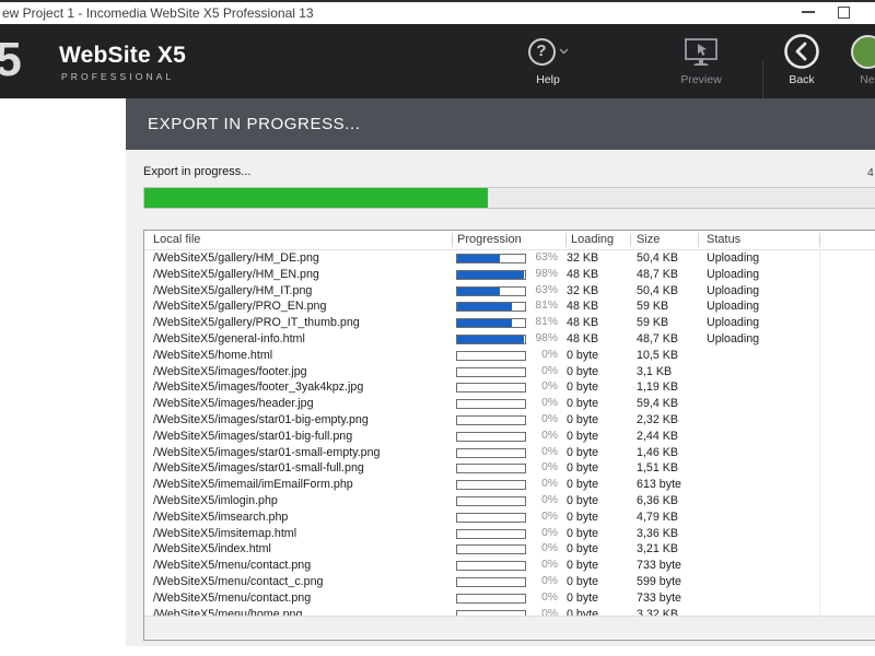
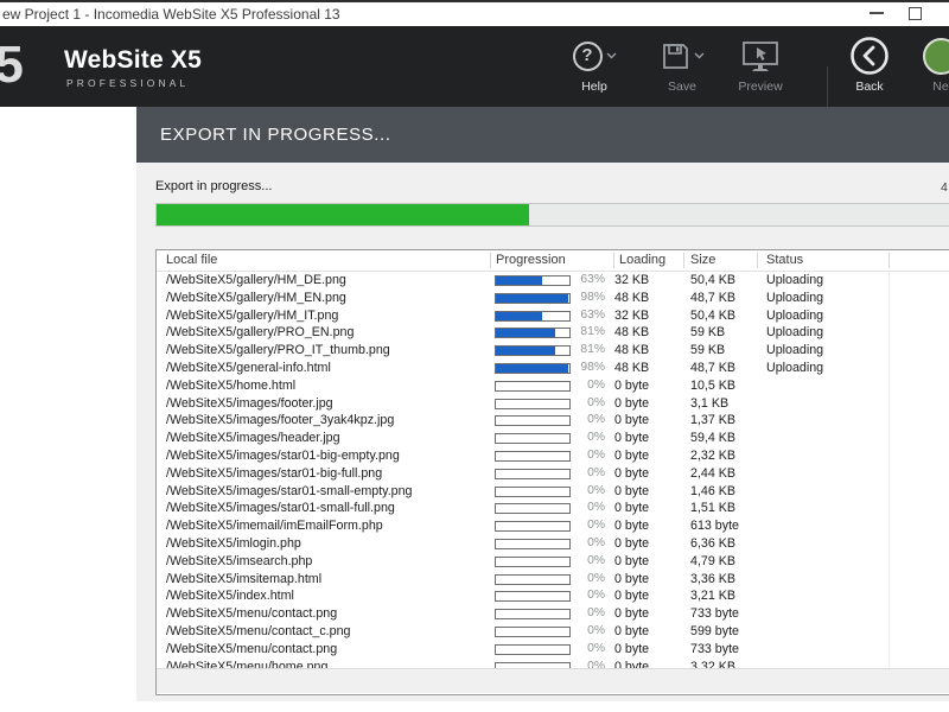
  ew Project 1 - Incomedia WebSite X5 Professional 13
  WebSite X5
  PROFESSIONAL
  ?
  Help
+ Save
  Preview
  Back
  Ne
  EXPORT IN PROGRESS...
  Export in progress...
  4
  Local file
  Progression
  Loading
  Size
  Status
  /WebSiteX5/gallery/HM_DE.png
  63%
  32 KB
  50,4 KB
  Uploading
  /WebSiteX5/gallery/HM_EN.png
  98%
  48 KB
  48,7 KB
  Uploading
  /WebSiteX5/gallery/HM_IT.png
  63%
  32 KB
  50,4 KB
  Uploading
  /WebSiteX5/gallery/PRO_EN.png
  81%
  48 KB
  59 KB
  Uploading
  /WebSiteX5/gallery/PRO_IT_thumb.png
  81%
  48 KB
  59 KB
  Uploading
  /WebSiteX5/general-info.html
  98%
  48 KB
  48,7 KB
  Uploading
  /WebSiteX5/home.html
  0%
  0 byte
  10,5 KB
  /WebSiteX5/images/footer.jpg
  0%
  0 byte
  3,1 KB
  /WebSiteX5/images/footer_3yak4kpz.jpg
  0%
  0 byte
- 1,19 KB
+ 1,37 KB
  /WebSiteX5/images/header.jpg
  0%
  0 byte
  59,4 KB
  /WebSiteX5/images/star01-big-empty.png
  0%
  0 byte
  2,32 KB
  /WebSiteX5/images/star01-big-full.png
  0%
  0 byte
  2,44 KB
  /WebSiteX5/images/star01-small-empty.png
  0%
  0 byte
  1,46 KB
  /WebSiteX5/images/star01-small-full.png
  0%
  0 byte
  1,51 KB
  /WebSiteX5/imemail/imEmailForm.php
  0%
  0 byte
  613 byte
  /WebSiteX5/imlogin.php
  0%
  0 byte
  6,36 KB
  /WebSiteX5/imsearch.php
  0%
  0 byte
  4,79 KB
  /WebSiteX5/imsitemap.html
  0%
  0 byte
  3,36 KB
  /WebSiteX5/index.html
  0%
  0 byte
  3,21 KB
  /WebSiteX5/menu/contact.png
  0%
  0 byte
  733 byte
  /WebSiteX5/menu/contact_c.png
  0%
  0 byte
  599 byte
  /WebSiteX5/menu/contact.png
  0%
  0 byte
  733 byte
  /WebSiteX5/menu/home.png
  0%
  0 byte
  3,32 KB
